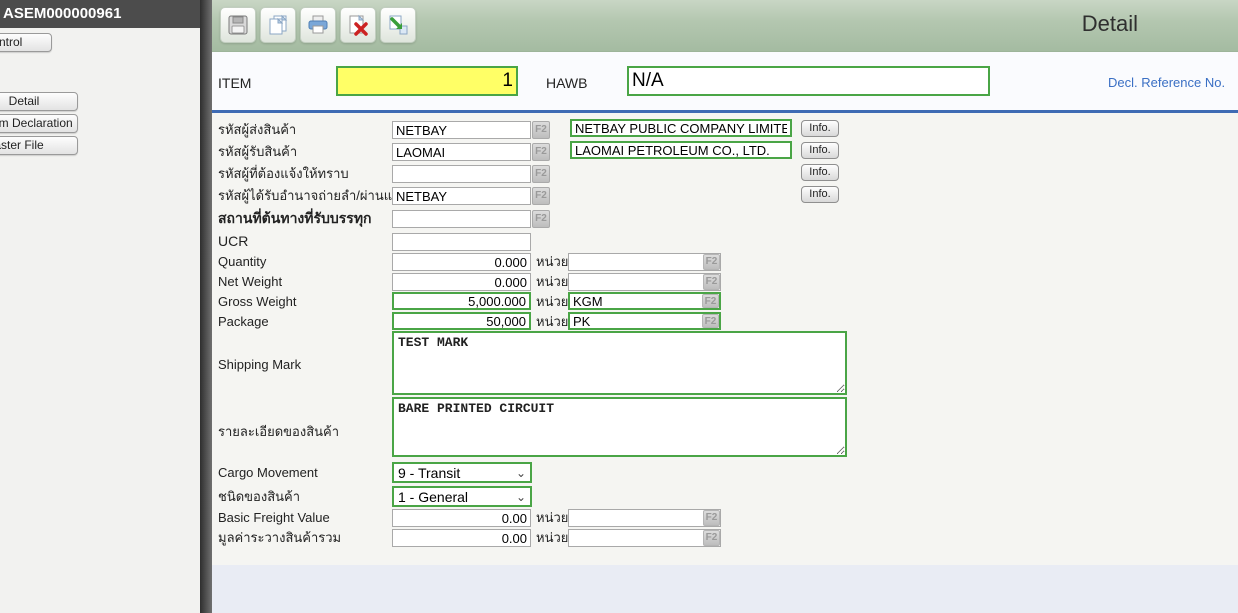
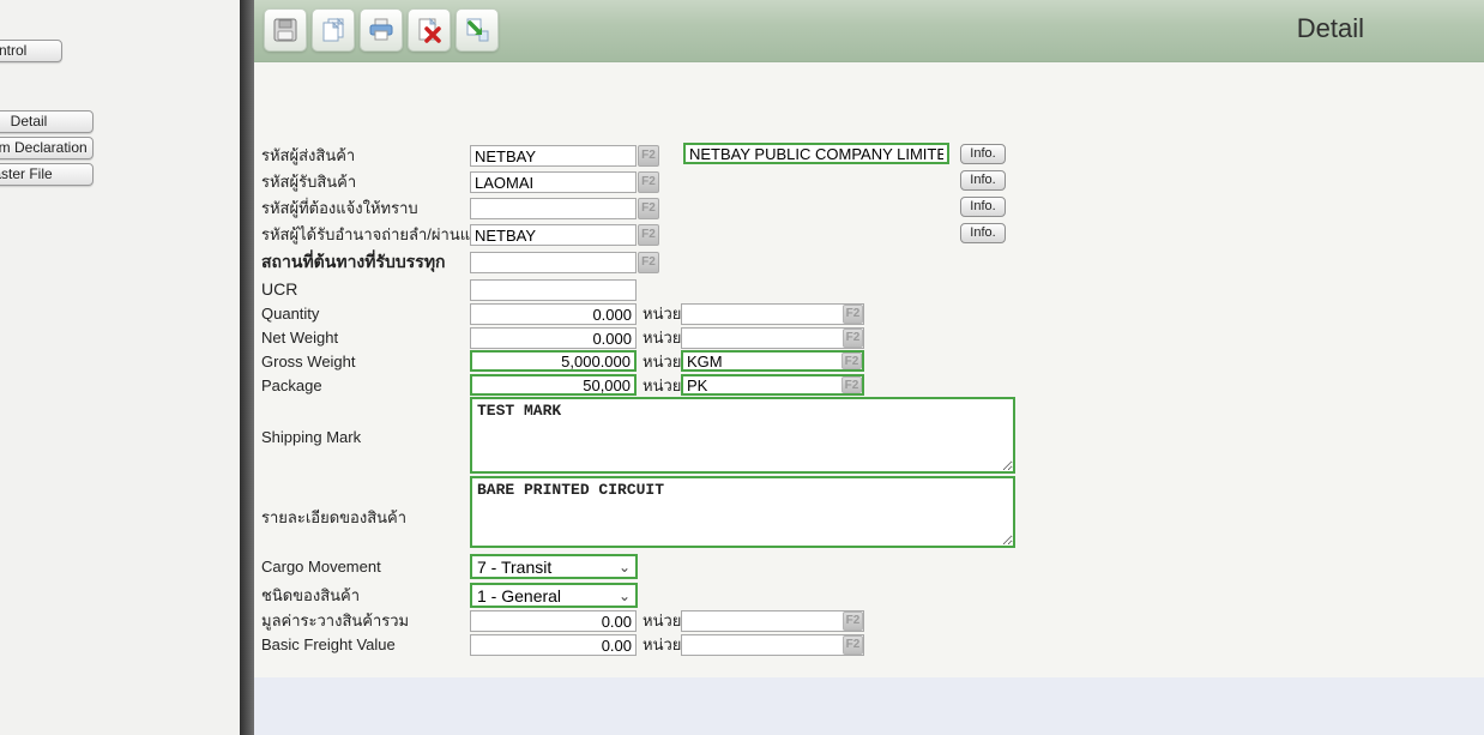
- ASEM000000961
  ntrol
  Detail
  m Declaration
  ster File
  Detail
- ITEM
- 1
- HAWB
- N/A
- Decl. Reference No.
  รหัสผู้ส่งสินค้า
  NETBAY
  F2
  NETBAY PUBLIC COMPANY LIMITE
  Info.
  รหัสผู้รับสินค้า
  LAOMAI
  F2
- LAOMAI PETROLEUM CO., LTD.
  Info.
  รหัสผู้ที่ต้องแจ้งให้ทราบ
  F2
  Info.
  รหัสผู้ได้รับอำนาจถ่ายลำ/ผ่านแ
  NETBAY
  F2
  Info.
  สถานที่ต้นทางที่รับบรรทุก
  F2
  UCR
  Quantity
  0.000
  หน่วย
  F2
  Net Weight
  0.000
  หน่วย
  F2
  Gross Weight
  5,000.000
  หน่วย
  KGM
  F2
  Package
  50,000
  หน่วย
  PK
  F2
  Shipping Mark
  TEST MARK
  รายละเอียดของสินค้า
  BARE PRINTED CIRCUIT
  Cargo Movement
- 9 - Transit
+ 7 - Transit
  ⌄
  ชนิดของสินค้า
  1 - General
  ⌄
- Basic Freight Value
+ มูลค่าระวางสินค้ารวม
  0.00
  หน่วย
  F2
- มูลค่าระวางสินค้ารวม
+ Basic Freight Value
  0.00
  หน่วย
  F2
